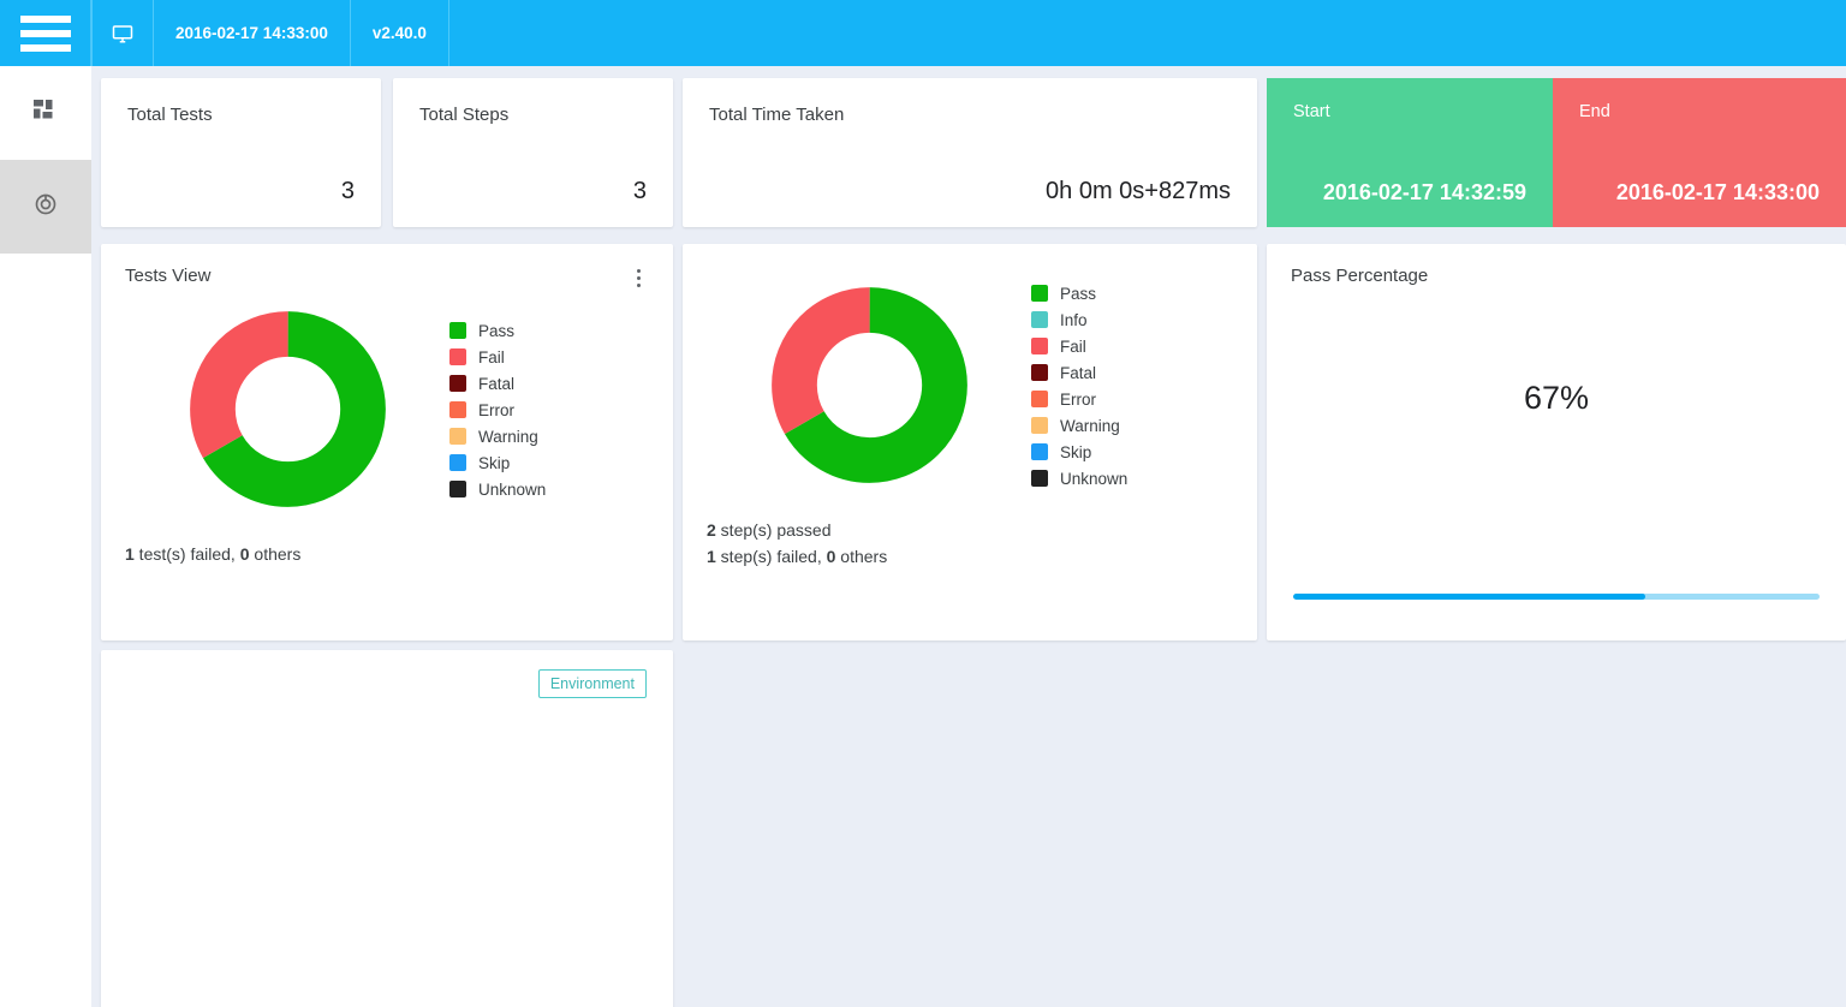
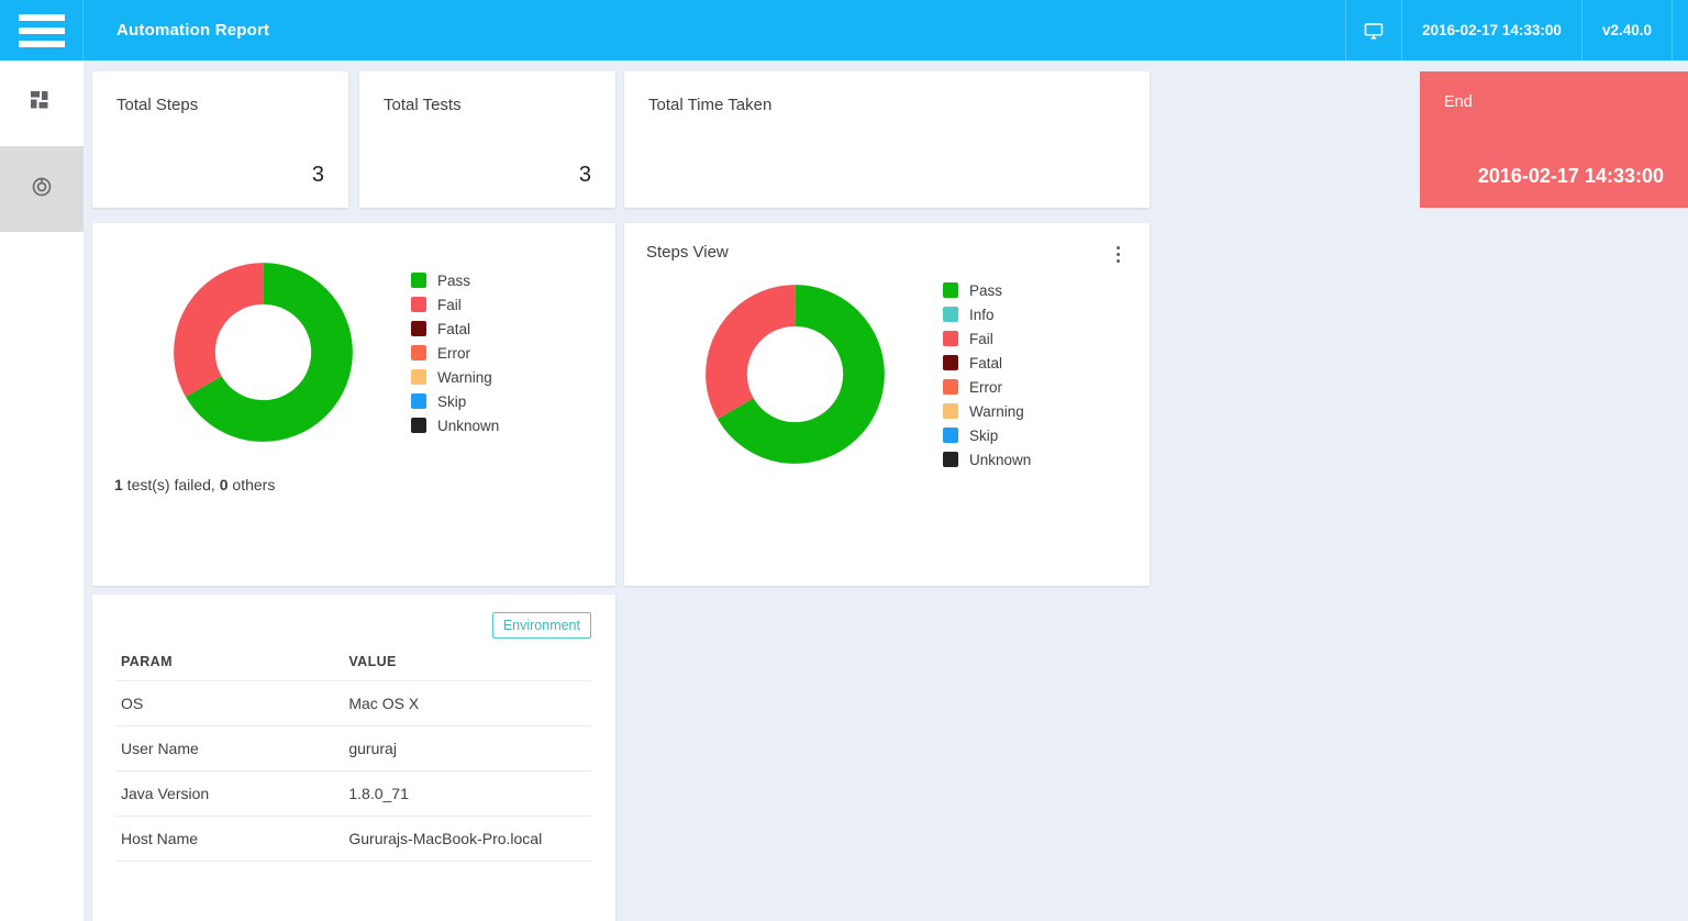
+ Automation Report
  2016-02-17 14:33:00
  v2.40.0
- Total Tests
+ Total Steps
  3
- Total Steps
+ Total Tests
  3
  Total Time Taken
- 0h 0m 0s+827ms
- Start
- 2016-02-17 14:32:59
  End
  2016-02-17 14:33:00
- Tests View
  Pass
  Fail
  Fatal
  Error
  Warning
  Skip
  Unknown
  1 test(s) failed, 0 others
+ Steps View
  Pass
  Info
  Fail
  Fatal
  Error
  Warning
  Skip
  Unknown
- 2 step(s) passed
- 1 step(s) failed, 0 others
- Pass Percentage
- 67%
  Environment
+ PARAM	VALUE
+ OS	Mac OS X
+ User Name	gururaj
+ Java Version	1.8.0_71
+ Host Name	Gururajs-MacBook-Pro.local
